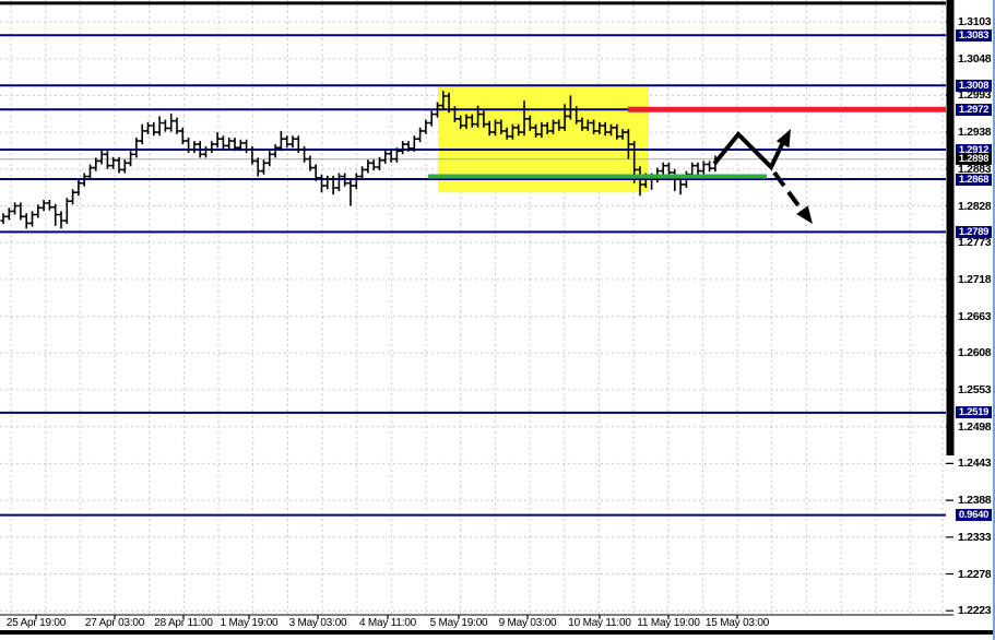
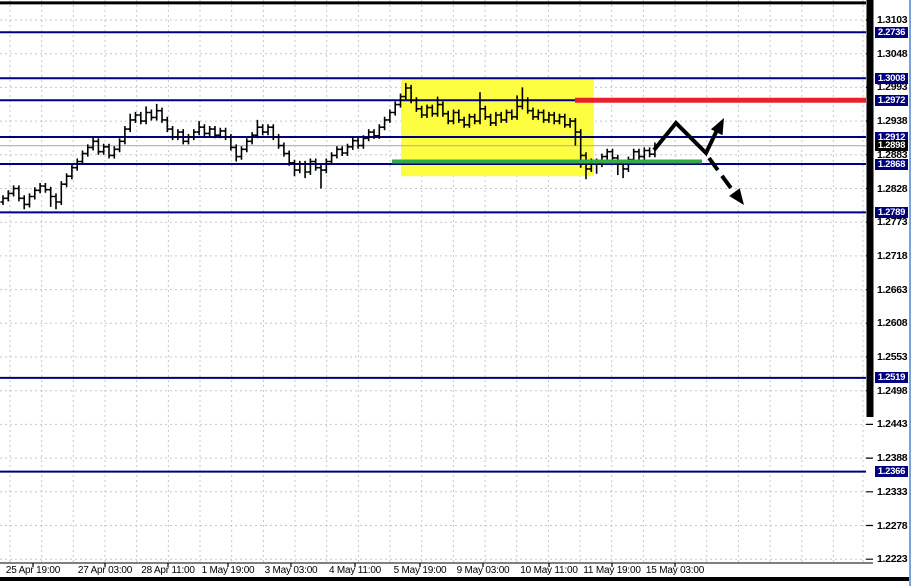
  1.3103
  1.3048
  1.2993
  1.2938
  1.2883
  1.2828
  1.2773
  1.2718
  1.2663
  1.2608
  1.2553
  1.2498
  1.2443
  1.2388
  1.2333
  1.2278
  1.2223
- 1.3083
+ 2.2736
  1.3008
  1.2972
  1.2912
  1.2868
  1.2789
  1.2519
- 0.9640
+ 1.2366
  1.2898
  25 Apr 19:00
  27 Apr 03:00
  28 Apr 11:00
  1 May 19:00
  3 May 03:00
  4 May 11:00
  5 May 19:00
  9 May 03:00
  10 May 11:00
  11 May 19:00
  15 May 03:00
